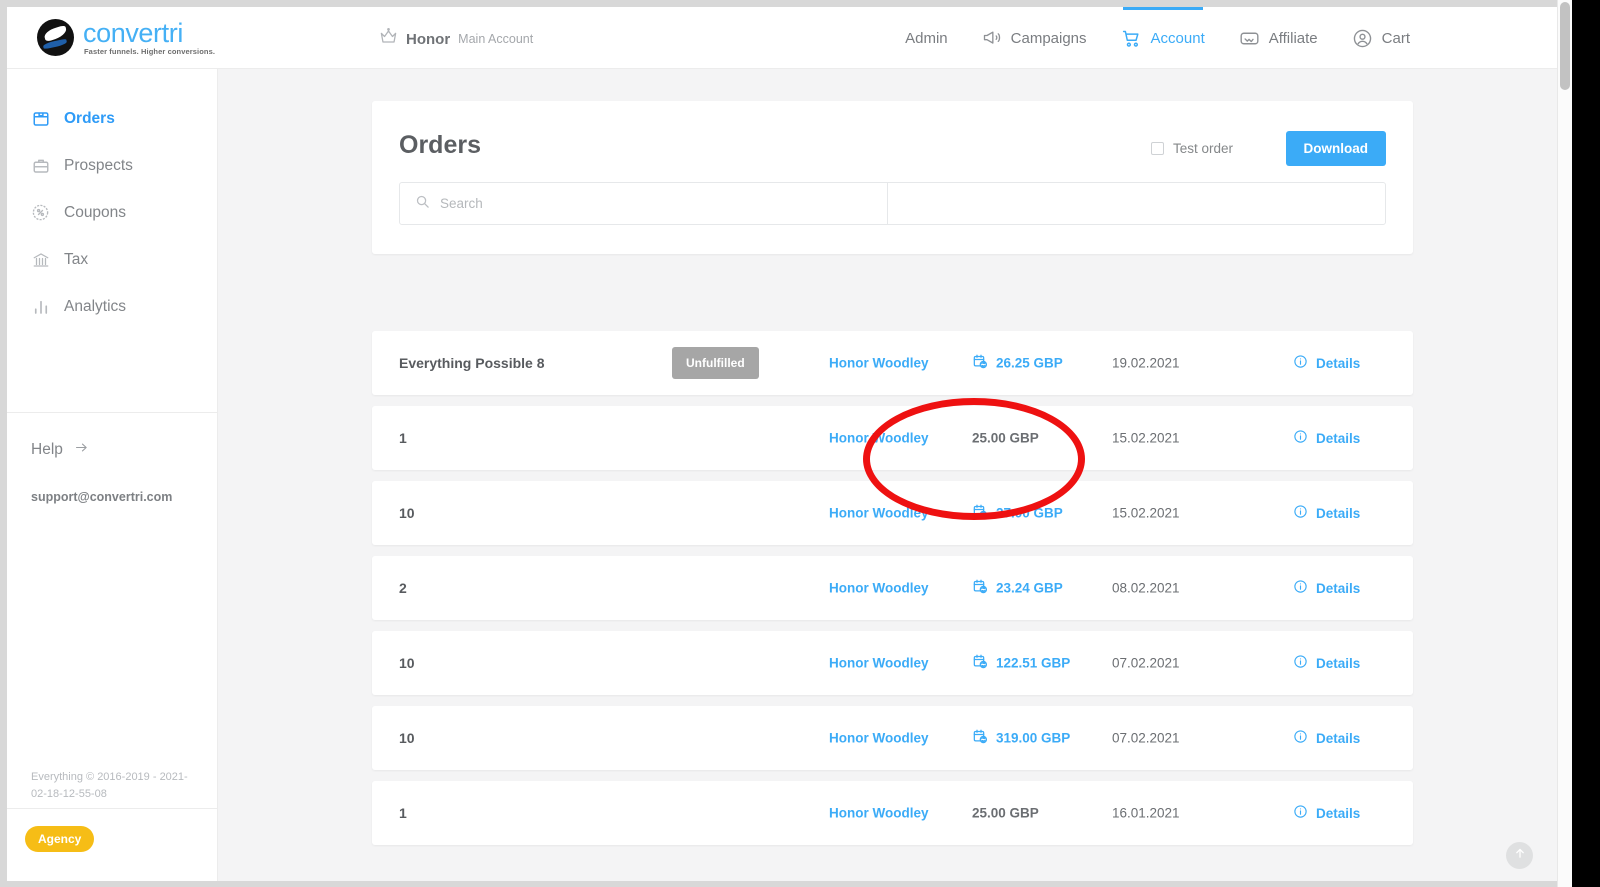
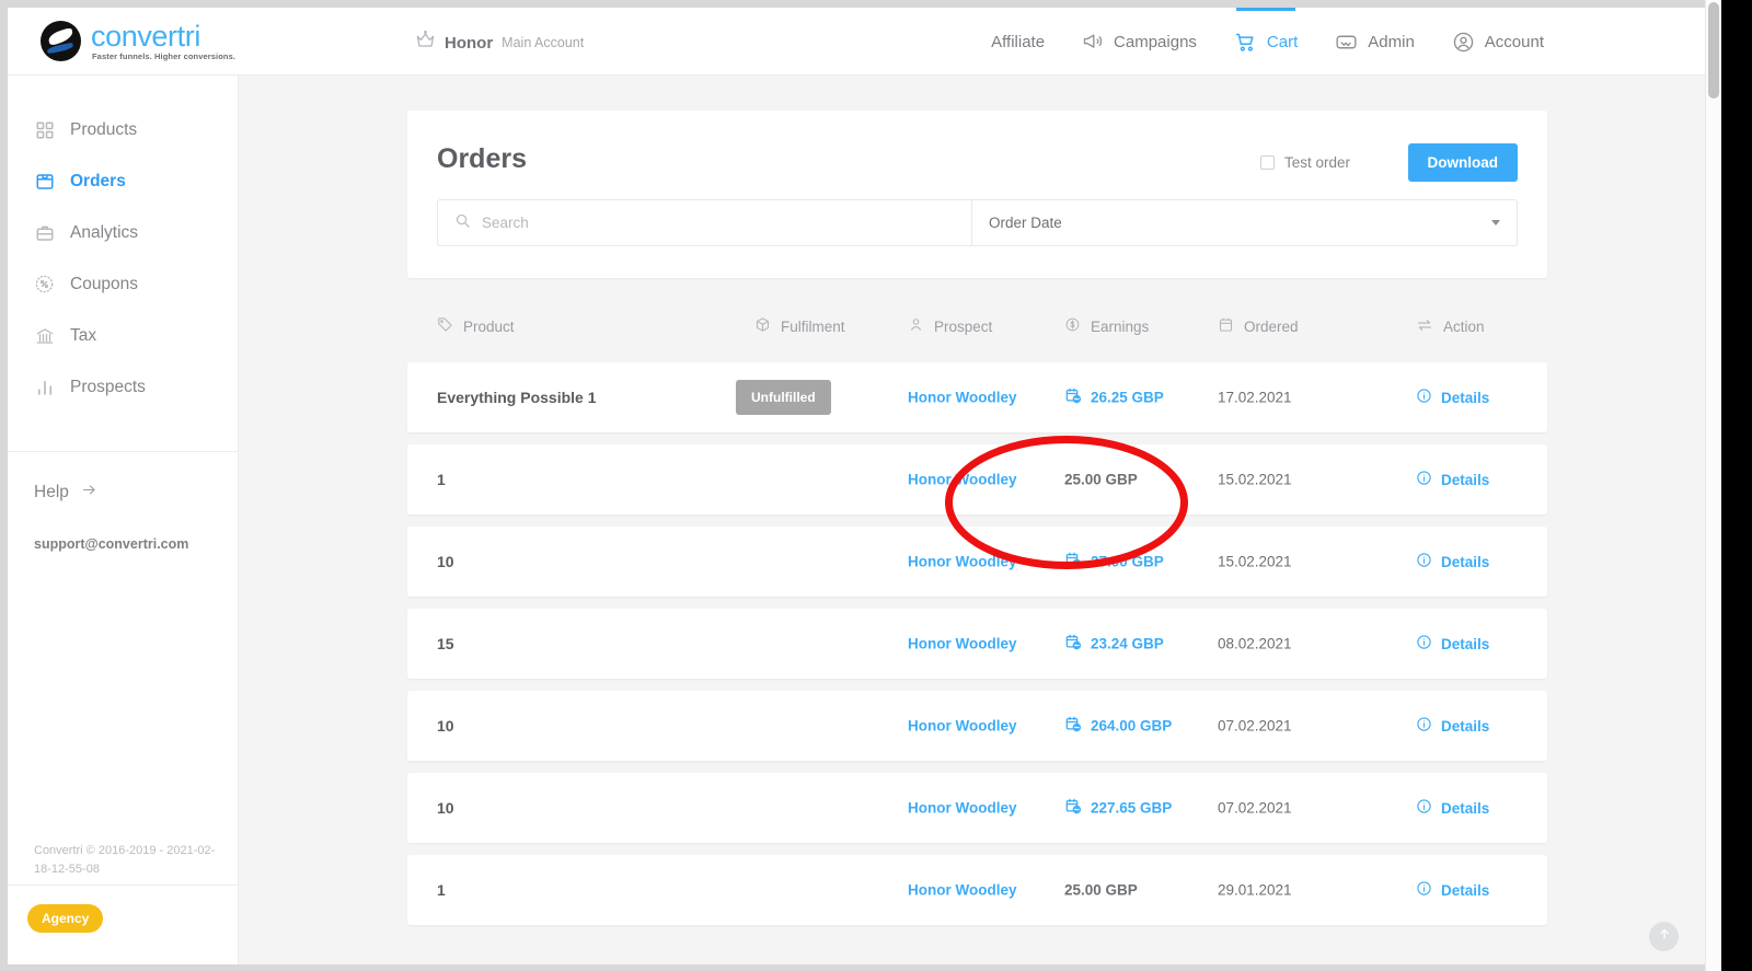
  convertri
  Faster funnels. Higher conversions.
  Honor
  Main Account
- Admin
+ Affiliate
  Campaigns
- Account
+ Cart
- Affiliate
+ Admin
- Cart
+ Account
+ Products
  Orders
- Prospects
+ Analytics
  Coupons
  Tax
- Analytics
+ Prospects
  Help
  support@convertri.com
- Everything © 2016-2019 - 2021-02-18-12-55-08
+ Convertri © 2016-2019 - 2021-02-18-12-55-08
  Agency
  Orders
  Test order
  Download
  Search
+ Order Date
+ Product
+ Fulfilment
+ Prospect
+ Earnings
+ Ordered
+ Action
- Everything Possible 8
+ Everything Possible 1
  Unfulfilled
  Honor Woodley
  26.25 GBP
- 19.02.2021
+ 17.02.2021
  Details
  1
  Honor Woodley
  25.00 GBP
  15.02.2021
  Details
  10
  Honor Woodley
  27.00 GBP
  15.02.2021
  Details
- 2
+ 15
  Honor Woodley
  23.24 GBP
  08.02.2021
  Details
  10
  Honor Woodley
- 122.51 GBP
+ 264.00 GBP
  07.02.2021
  Details
  10
  Honor Woodley
- 319.00 GBP
+ 227.65 GBP
  07.02.2021
  Details
  1
  Honor Woodley
  25.00 GBP
- 16.01.2021
+ 29.01.2021
  Details
